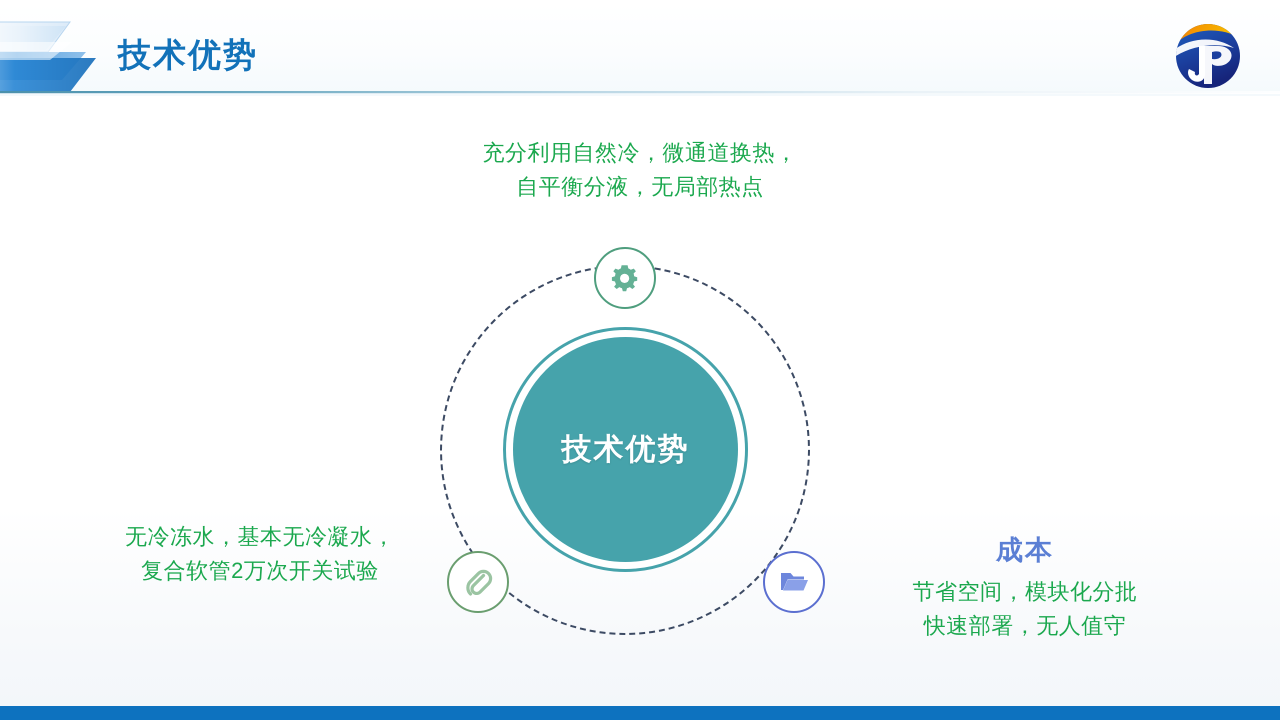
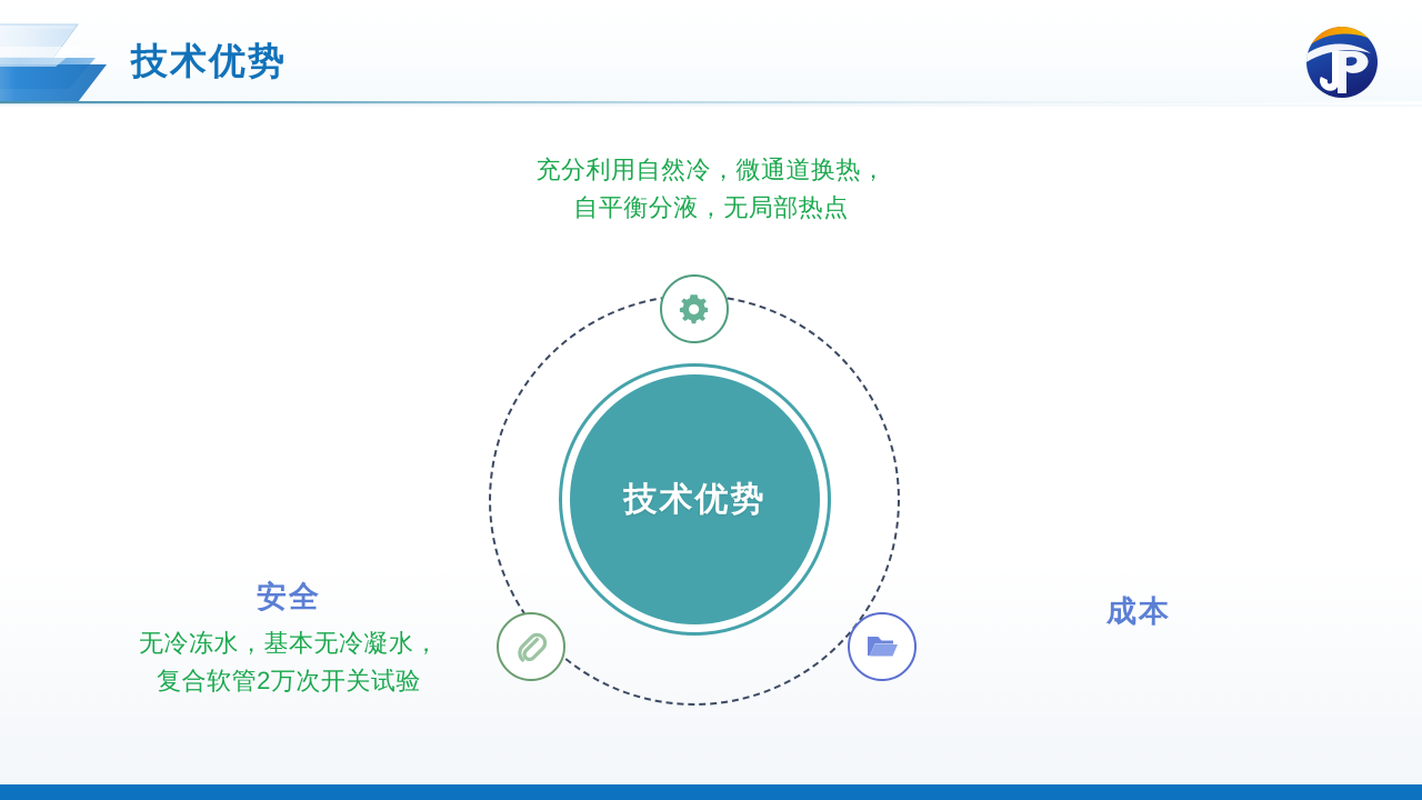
  技术优势
  充分利用自然冷，微通道换热，
  自平衡分液，无局部热点
+ 安全
  无冷冻水，基本无冷凝水，
  复合软管2万次开关试验
  成本
- 节省空间，模块化分批
- 快速部署，无人值守
  技术优势
